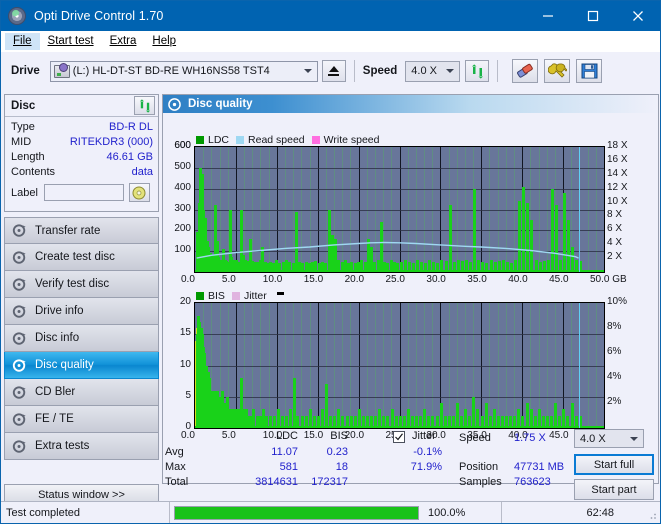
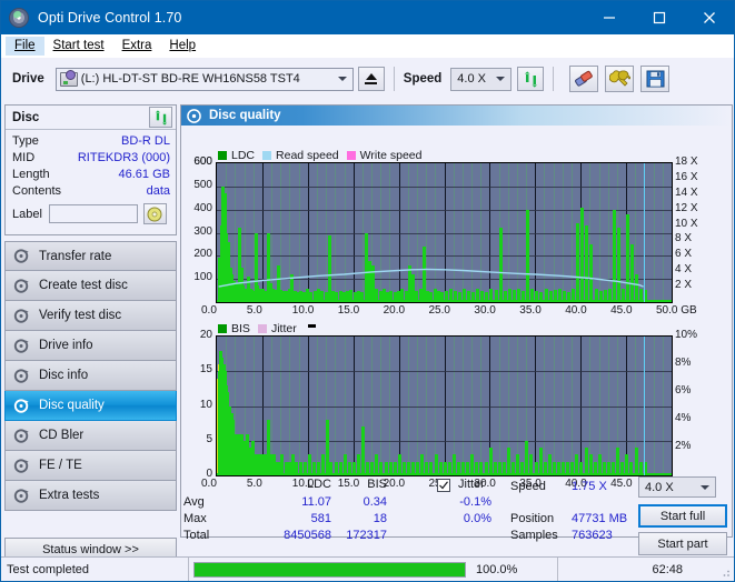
  Opti Drive Control 1.70
  File
  Start test
  Extra
  Help
  Drive
  (L:) HL-DT-ST BD-RE WH16NS58 TST4
  Speed
  4.0 X
  Disc
  Type
  BD-R DL
  MID
  RITEKDR3 (000)
  Length
  46.61 GB
  Contents
  data
  Label
  Transfer rate
  Create test disc
  Verify test disc
  Drive info
  Disc info
  Disc quality
  CD Bler
  FE / TE
  Extra tests
  Status window >>
  Disc quality
  LDC
  Read speed
  Write speed
  100
  200
  300
  400
  500
  600
  2 X
  4 X
  6 X
  8 X
  10 X
  12 X
  14 X
  16 X
  18 X
  0.0
  5.0
  10.0
  15.0
  20.0
  25.0
  30.0
  35.0
  40.0
  45.0
  50.0 GB
  BIS
  Jitter
  5
  10
  15
  20
  0
  2%
  4%
  6%
  8%
  10%
  0.0
  5.0
  10.0
  15.0
  20.0
  30.0
  35.0
  40.0
  45.0
  LDC
  BIS
  Jitter
  Avg
  11.07
- 0.23
+ 0.34
  -0.1%
  Max
  581
  18
- 71.9%
+ 0.0%
  Total
- 3814631
+ 8450568
  172317
  Speed
  1.75 X
  Position
  47731 MB
  Samples
  763623
  4.0 X
  Start full
  Start part
  Test completed
  100.0%
  62:48
